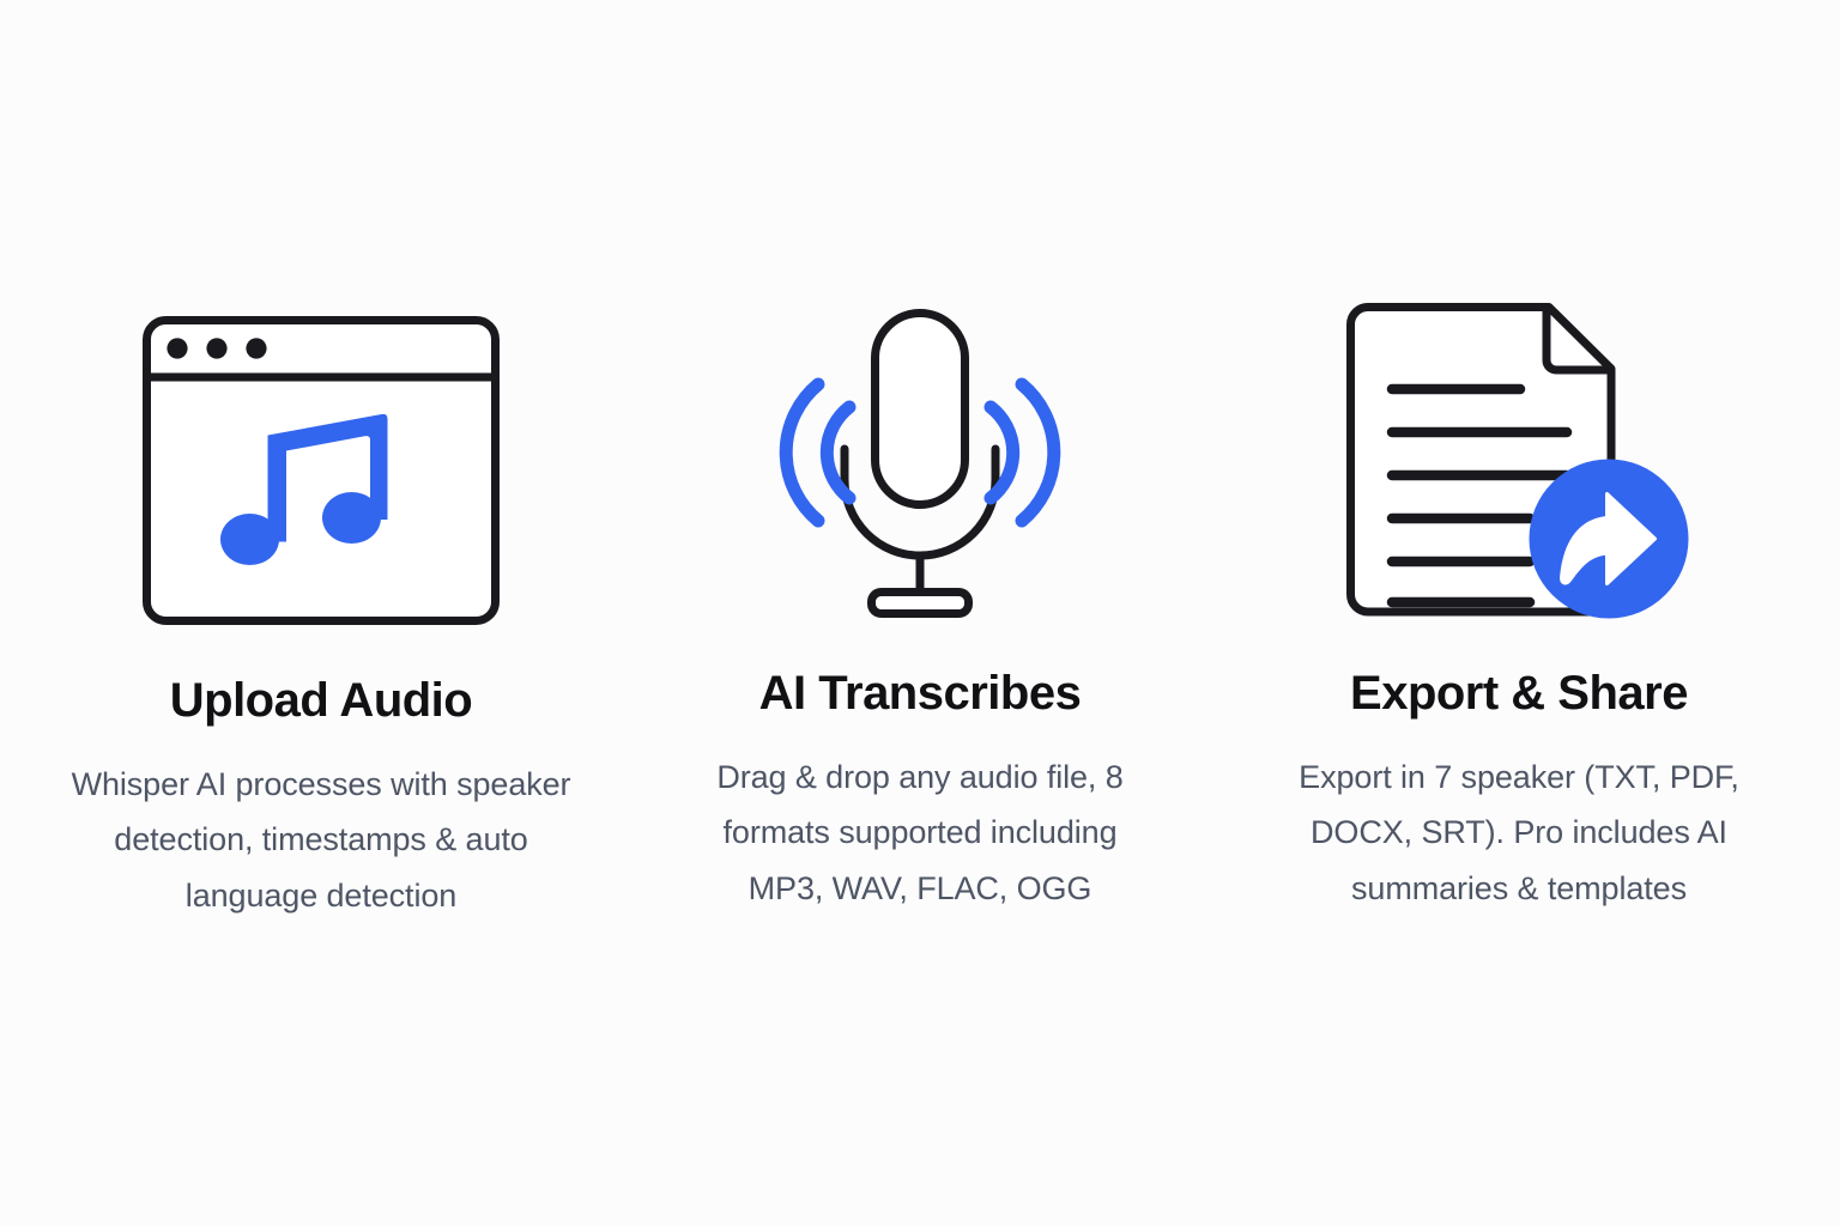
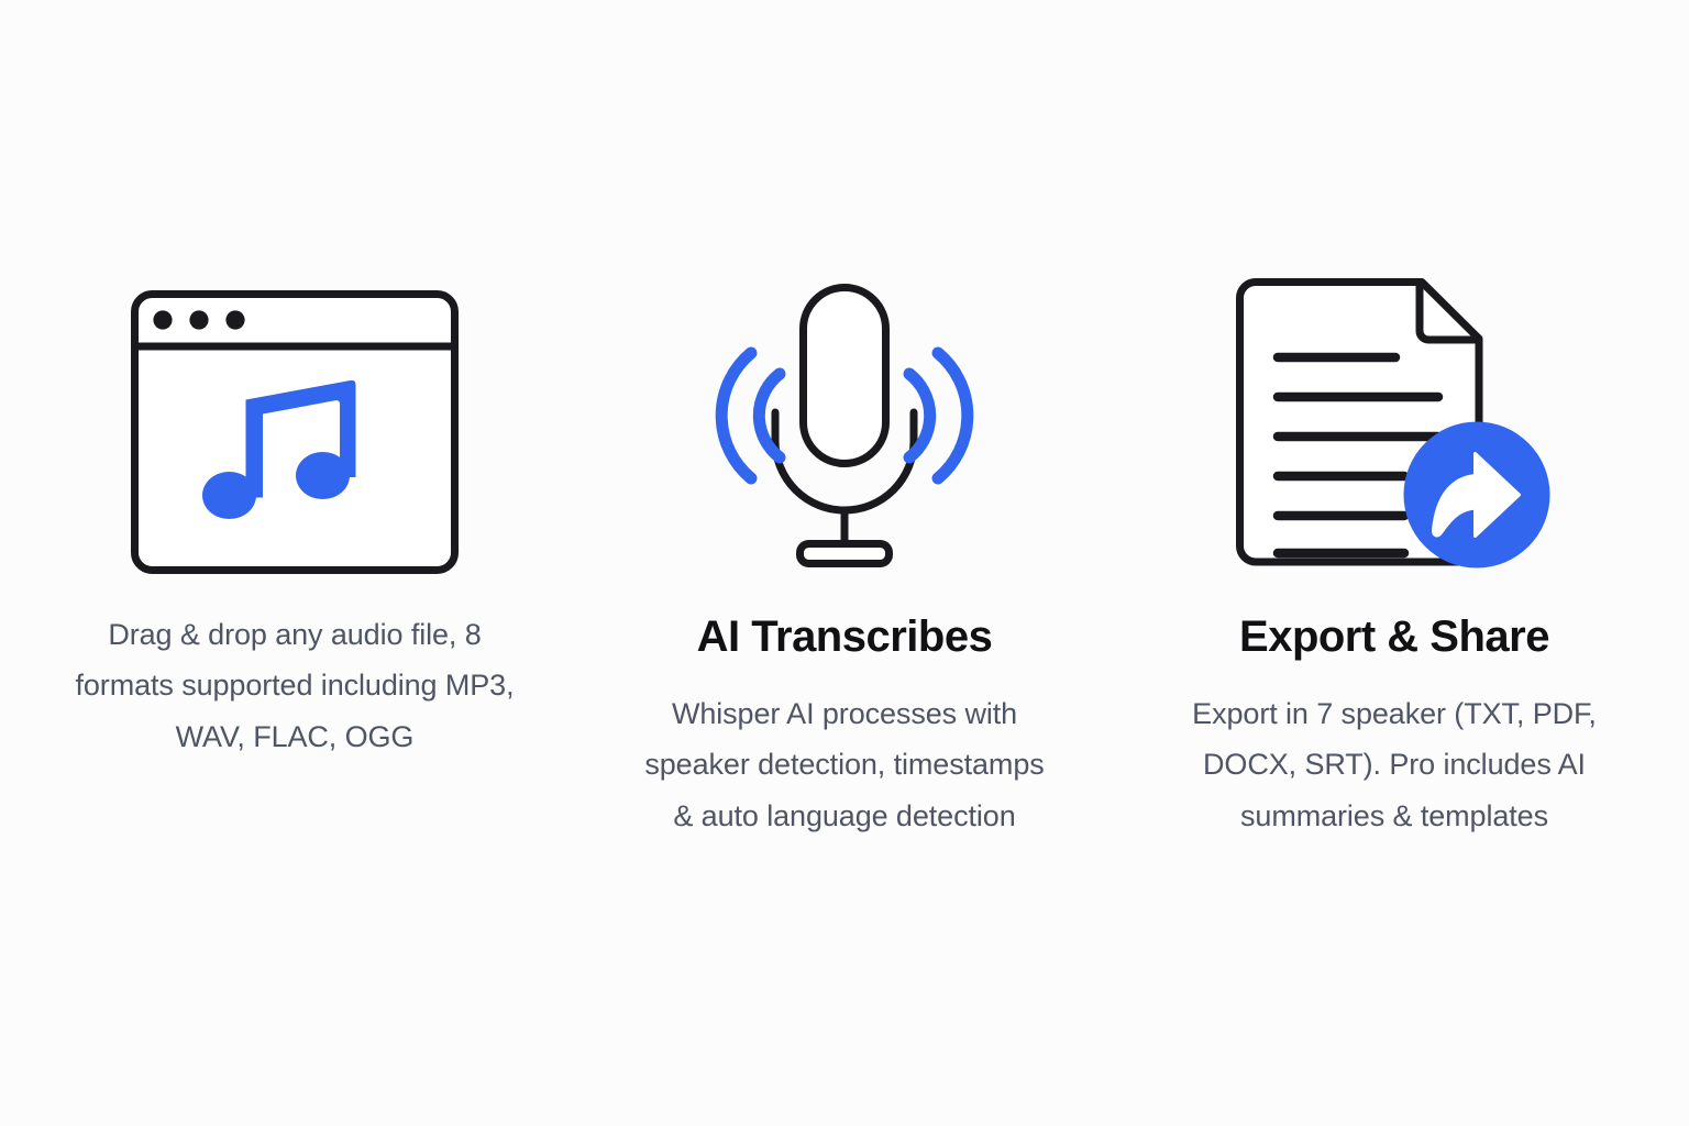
- Upload Audio
- Whisper AI processes with speaker detection, timestamps & auto language detection
+ Drag & drop any audio file, 8 formats supported including MP3, WAV, FLAC, OGG
  AI Transcribes
- Drag & drop any audio file, 8 formats supported including MP3, WAV, FLAC, OGG
+ Whisper AI processes with speaker detection, timestamps & auto language detection
  Export & Share
  Export in 7 speaker (TXT, PDF, DOCX, SRT). Pro includes AI summaries & templates
